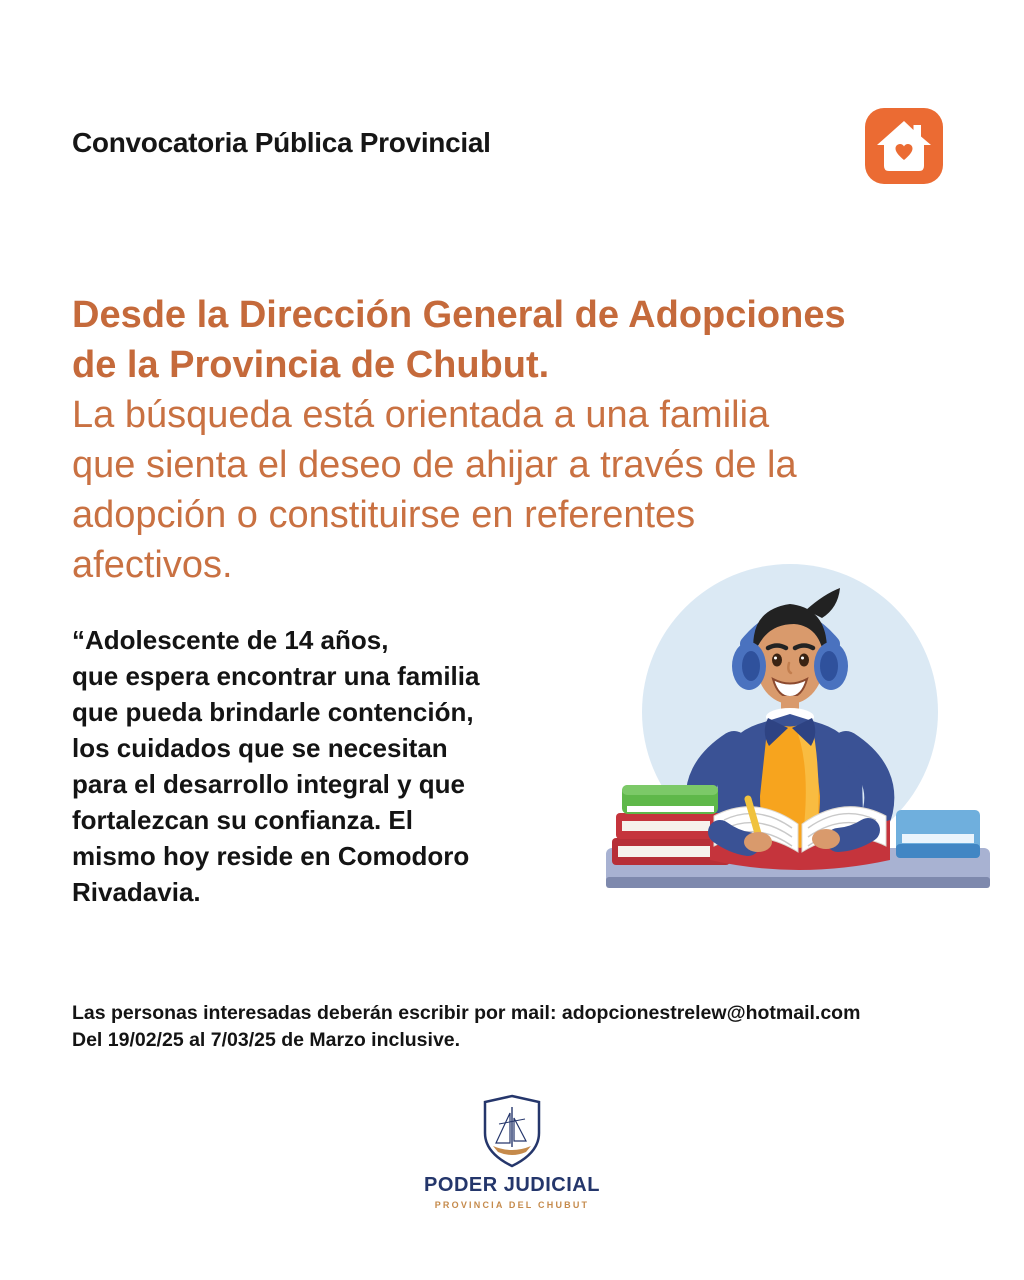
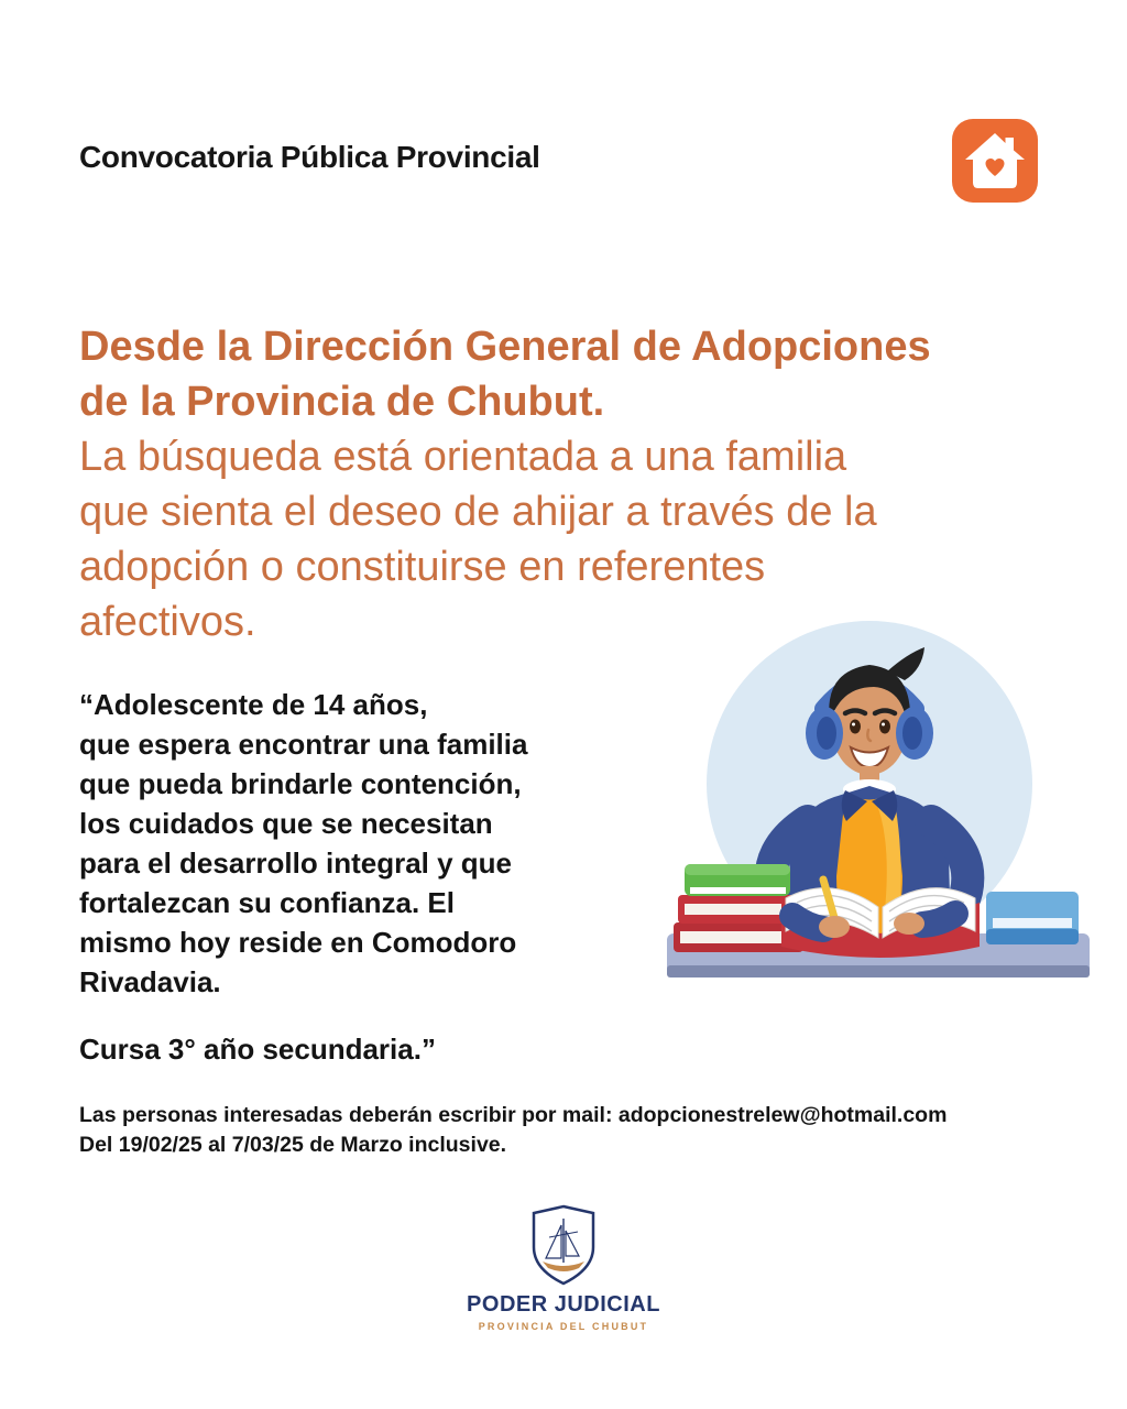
  Convocatoria Pública Provincial
  Desde la Dirección General de Adopciones
  de la Provincia de Chubut. La búsqueda está orientada a una familia
  que sienta el deseo de ahijar a través de la
  adopción o constituirse en referentes
  afectivos.
  “Adolescente de 14 años,
  que espera encontrar una familia
  que pueda brindarle contención,
  los cuidados que se necesitan
  para el desarrollo integral y que
  fortalezcan su confianza. El
  mismo hoy reside en Comodoro
  Rivadavia.
+ Cursa 3° año secundaria.”
  Las personas interesadas deberán escribir por mail: adopcionestrelew@hotmail.com
  Del 19/02/25 al 7/03/25 de Marzo inclusive.
  PODER JUDICIAL
  PROVINCIA DEL CHUBUT
